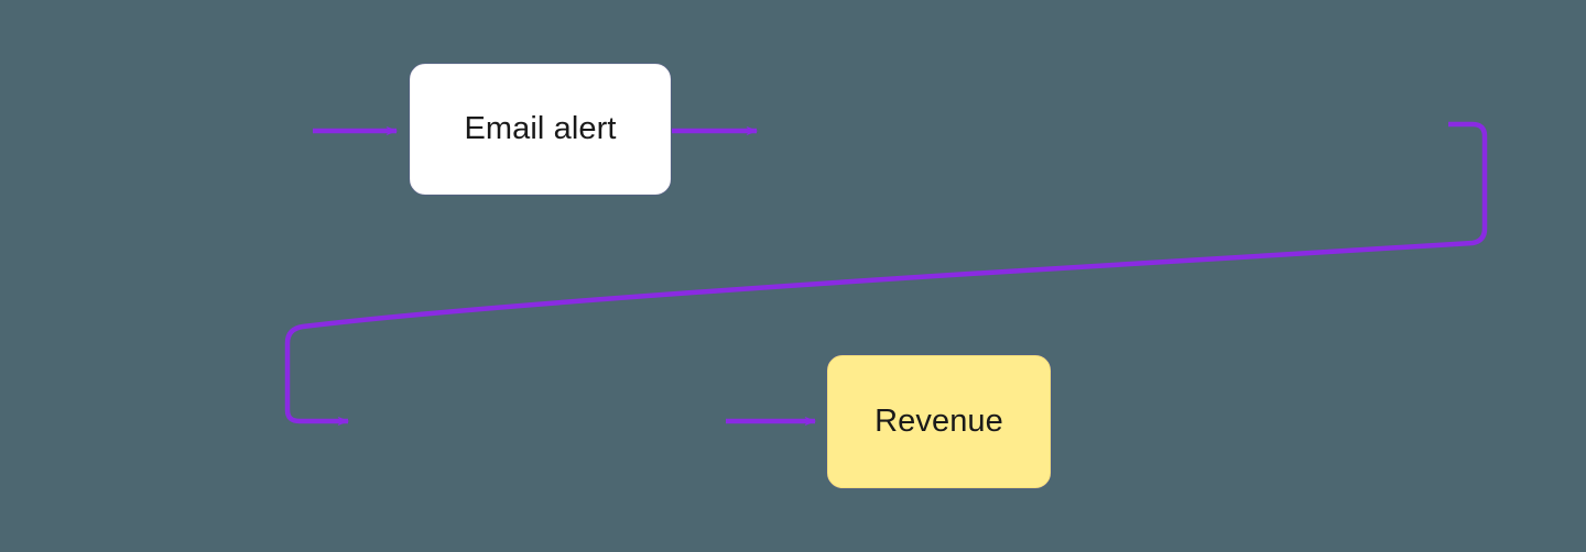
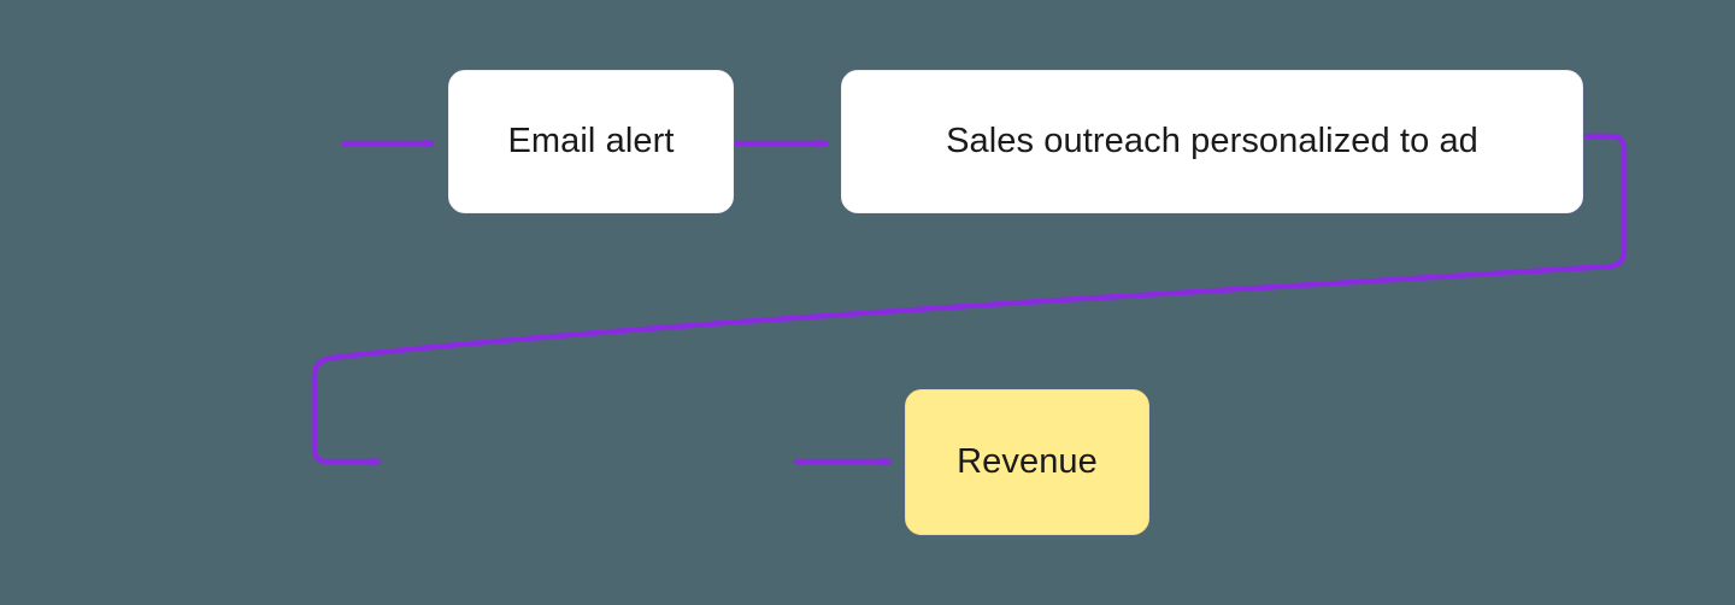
  Email alert
+ Sales outreach personalized to ad
  Revenue
